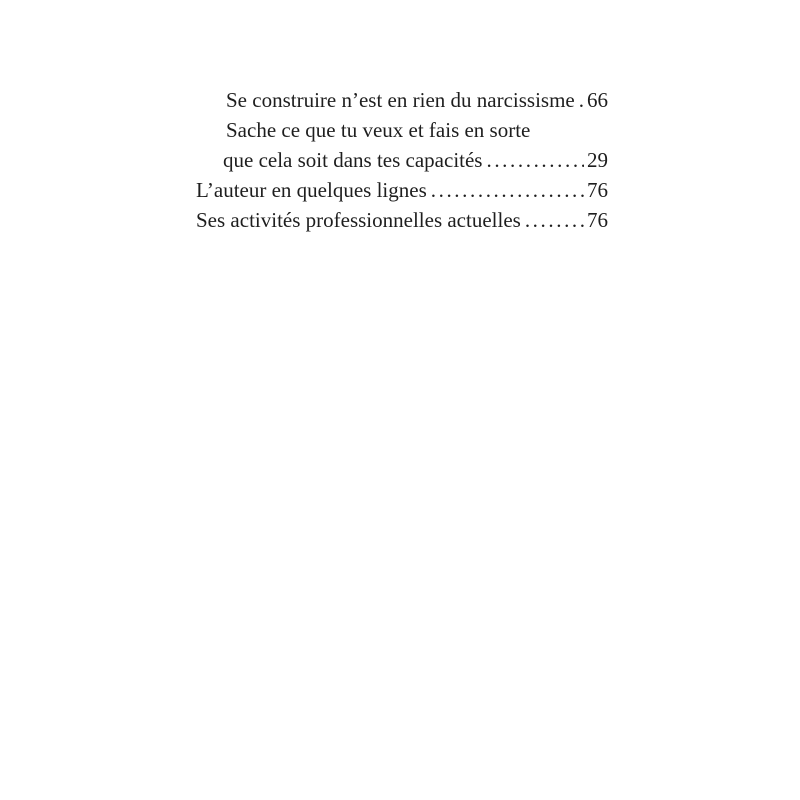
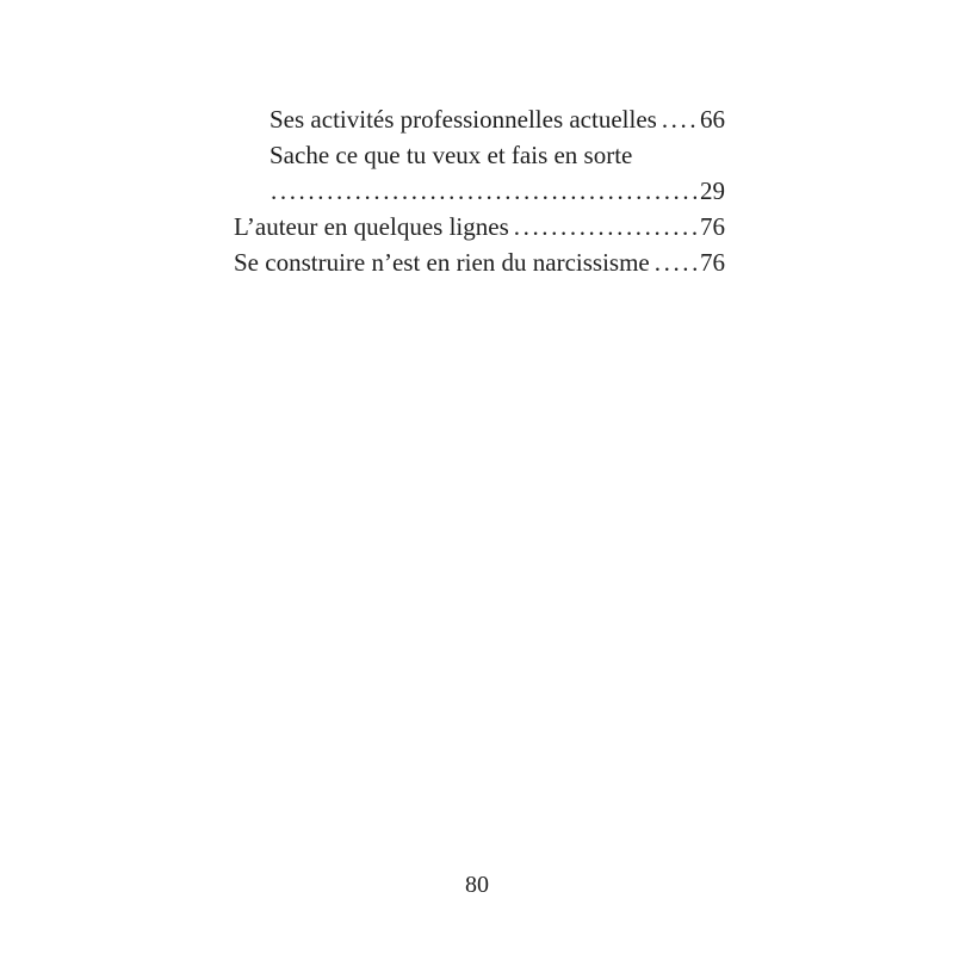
- Se construire n’est en rien du narcissisme
+ Ses activités professionnelles actuelles
  66
  Sache ce que tu veux et fais en sorte
- que cela soit dans tes capacités
  29
  L’auteur en quelques lignes
  76
- Ses activités professionnelles actuelles
+ Se construire n’est en rien du narcissisme
  76
+ 80
